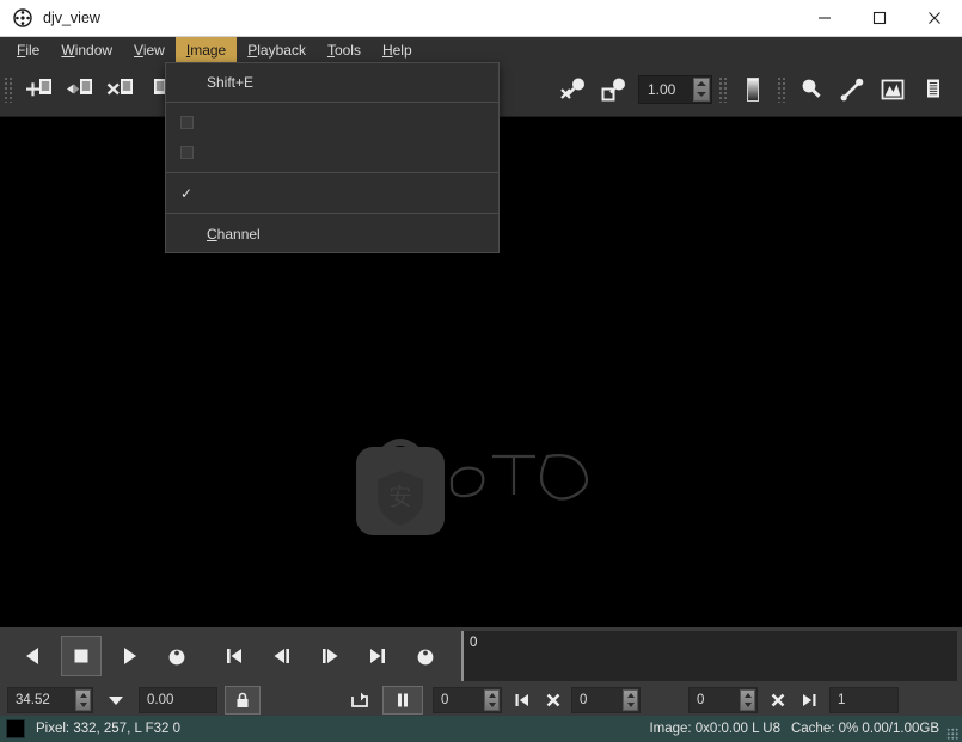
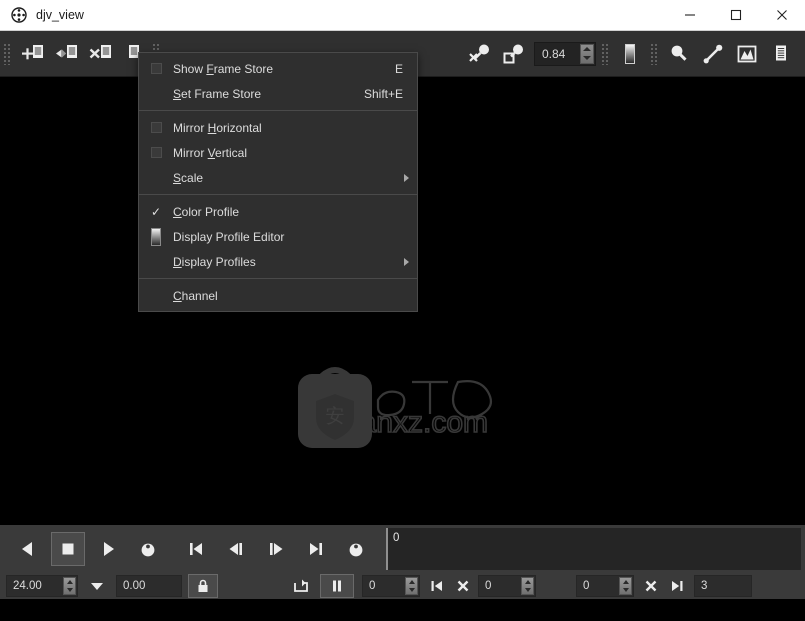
  djv_view
- File
- Window
- View
- Image
- Playback
- Tools
- Help
- 1.00
+ 0.84
+ anxz.com
+ Show Frame Store
+ E
+ Set Frame Store
  Shift+E
+ Mirror Horizontal
+ Mirror Vertical
+ Scale
  ✓
+ Color Profile
+ Display Profile Editor
+ Display Profiles
  Channel
  0
- 34.52
+ 24.00
  0.00
  0
  0
  0
- 1
+ 3
- Pixel: 332, 257, L F32 0
- Image: 0x0:0.00 L U8
- Cache: 0% 0.00/1.00GB
